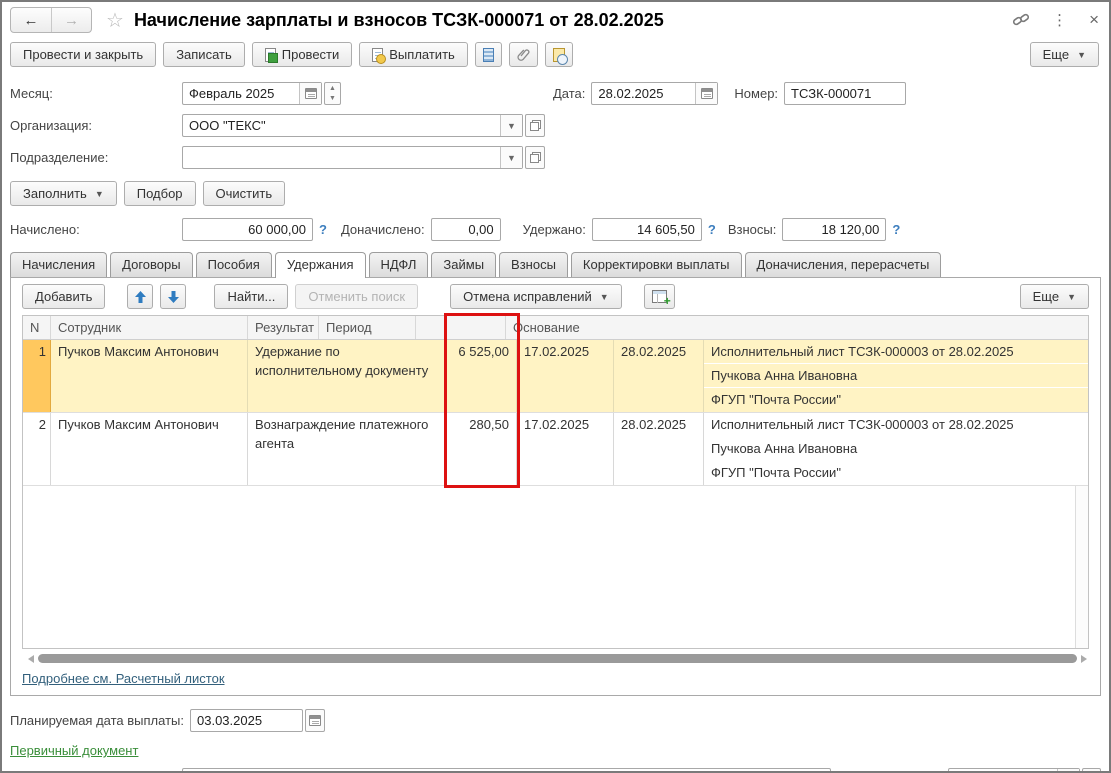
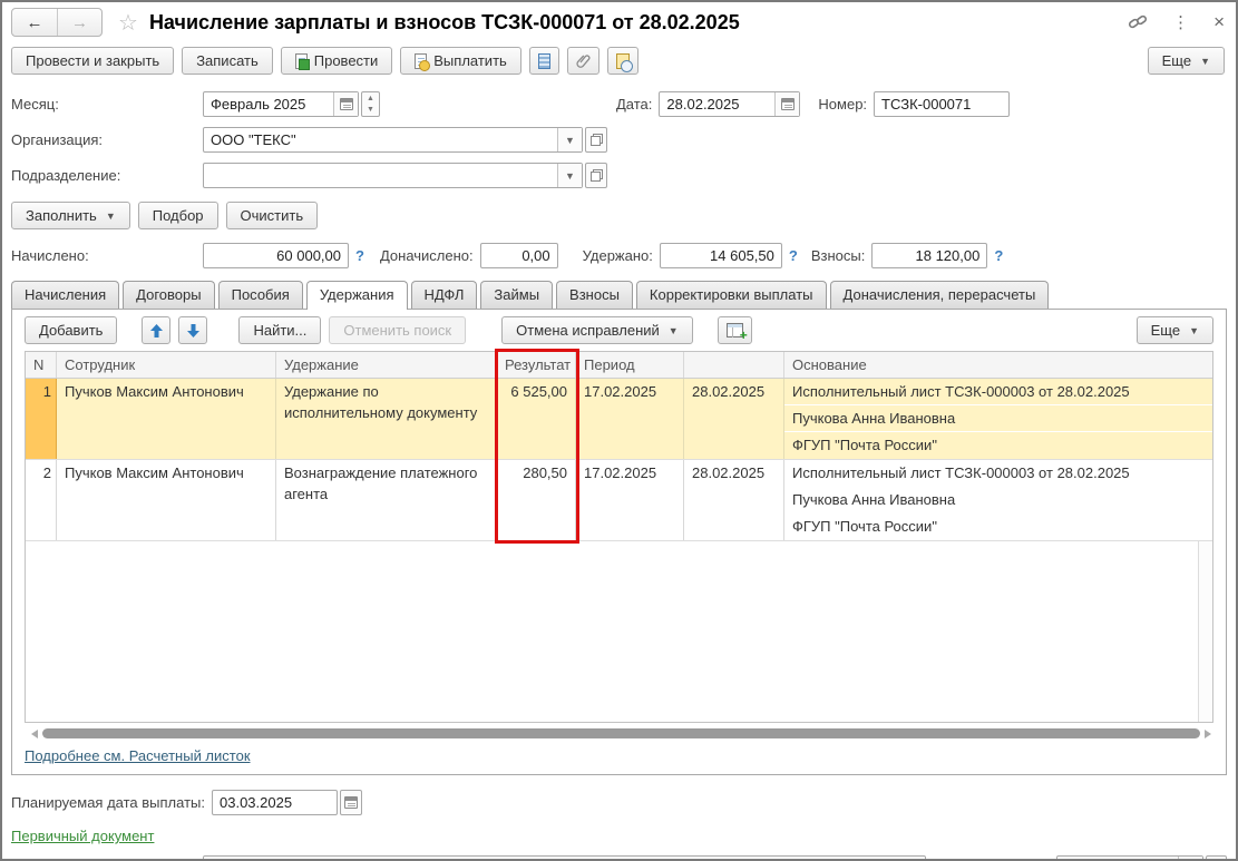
  ←
  →
  ☆
  Начисление зарплаты и взносов ТСЗК-000071 от 28.02.2025
  ⋮
  ×
  Провести и закрыть
  Записать
  Провести
  Выплатить
  Еще
  ▼
  Месяц:
  Февраль 2025
  Дата:
  28.02.2025
  Номер:
  ТСЗК-000071
  Организация:
  ООО "ТЕКС"
  ▼
  Подразделение:
  ▼
  Заполнить
  ▼
  Подбор
  Очистить
  Начислено:
  60 000,00
  ?
  Доначислено:
  0,00
  Удержано:
  14 605,50
  ?
  Взносы:
  18 120,00
  ?
  Начисления
  Договоры
  Пособия
  Удержания
  НДФЛ
  Займы
  Взносы
  Корректировки выплаты
  Доначисления, перерасчеты
  Добавить
  Найти...
  Отменить поиск
  Отмена исправлений
  ▼
  Еще
  ▼
  N
  Сотрудник
+ Удержание
  Результат
  Период
  Основание
  1
  Пучков Максим Антонович
  Удержание по исполнительному документу
  6 525,00
  17.02.2025
  28.02.2025
  Исполнительный лист ТСЗК-000003 от 28.02.2025
  Пучкова Анна Ивановна
  ФГУП "Почта России"
  2
  Пучков Максим Антонович
  Вознаграждение платежного агента
  280,50
  17.02.2025
  28.02.2025
  Исполнительный лист ТСЗК-000003 от 28.02.2025
  Пучкова Анна Ивановна
  ФГУП "Почта России"
  Подробнее см. Расчетный листок
  Планируемая дата выплаты:
  03.03.2025
  Первичный документ
